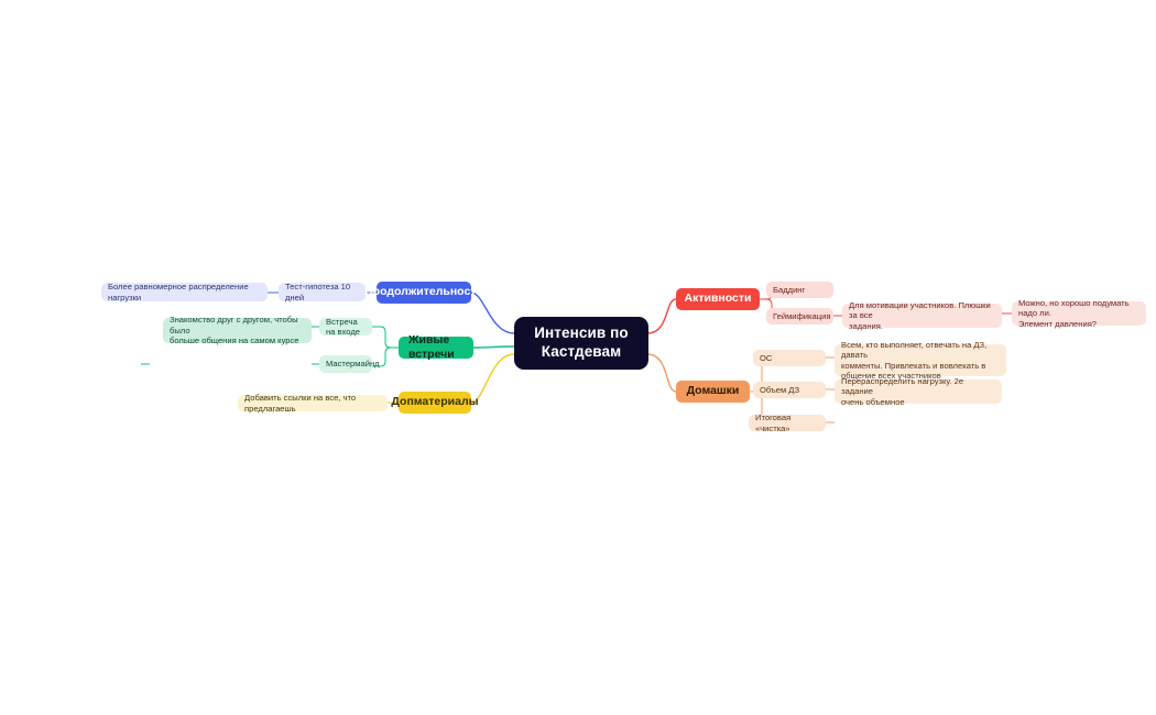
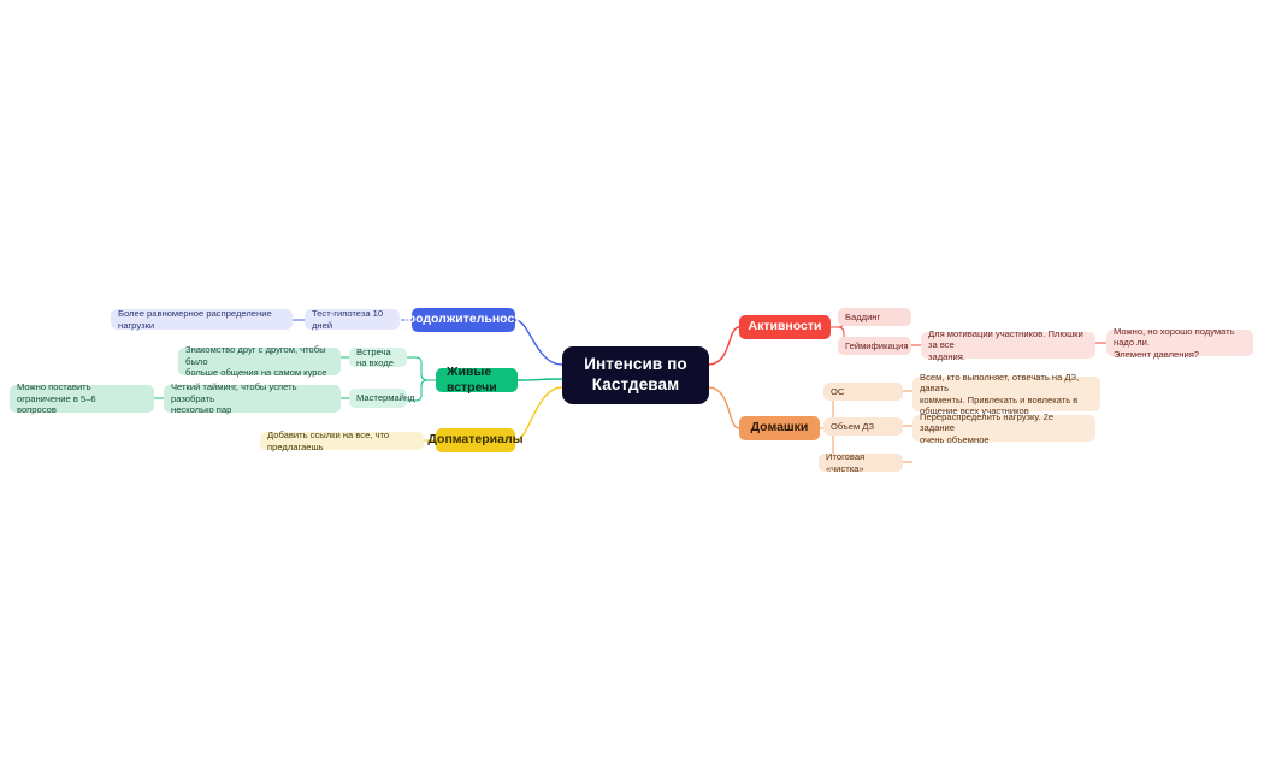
  Интенсив по
  Кастдевам
  Продолжительность
  Тест-гипотеза 10 дней
  Более равномерное распределение нагрузки
  Живые встречи
  Встреча на входе
  Знакомство друг с другом, чтобы было
  больше общения на самом курсе
  Мастермайнд
+ Четкий тайминг, чтобы успеть разобрать
+ несколько пар
+ Можно поставить ограничение в 5–6
+ вопросов
  Допматериалы
  Добавить ссылки на все, что предлагаешь
  Активности
  Баддинг
  Геймификация
  Для мотивации участников. Плюшки за все
  задания.
  Можно, но хорошо подумать надо ли.
  Элемент давления?
  Домашки
  ОС
  Всем, кто выполняет, отвечать на ДЗ, давать
  комменты. Привлекать и вовлекать в
  общение всех участников
  Объем ДЗ
  Перераспределить нагрузку. 2е задание
  очень объемное
  Итоговая «чистка»
